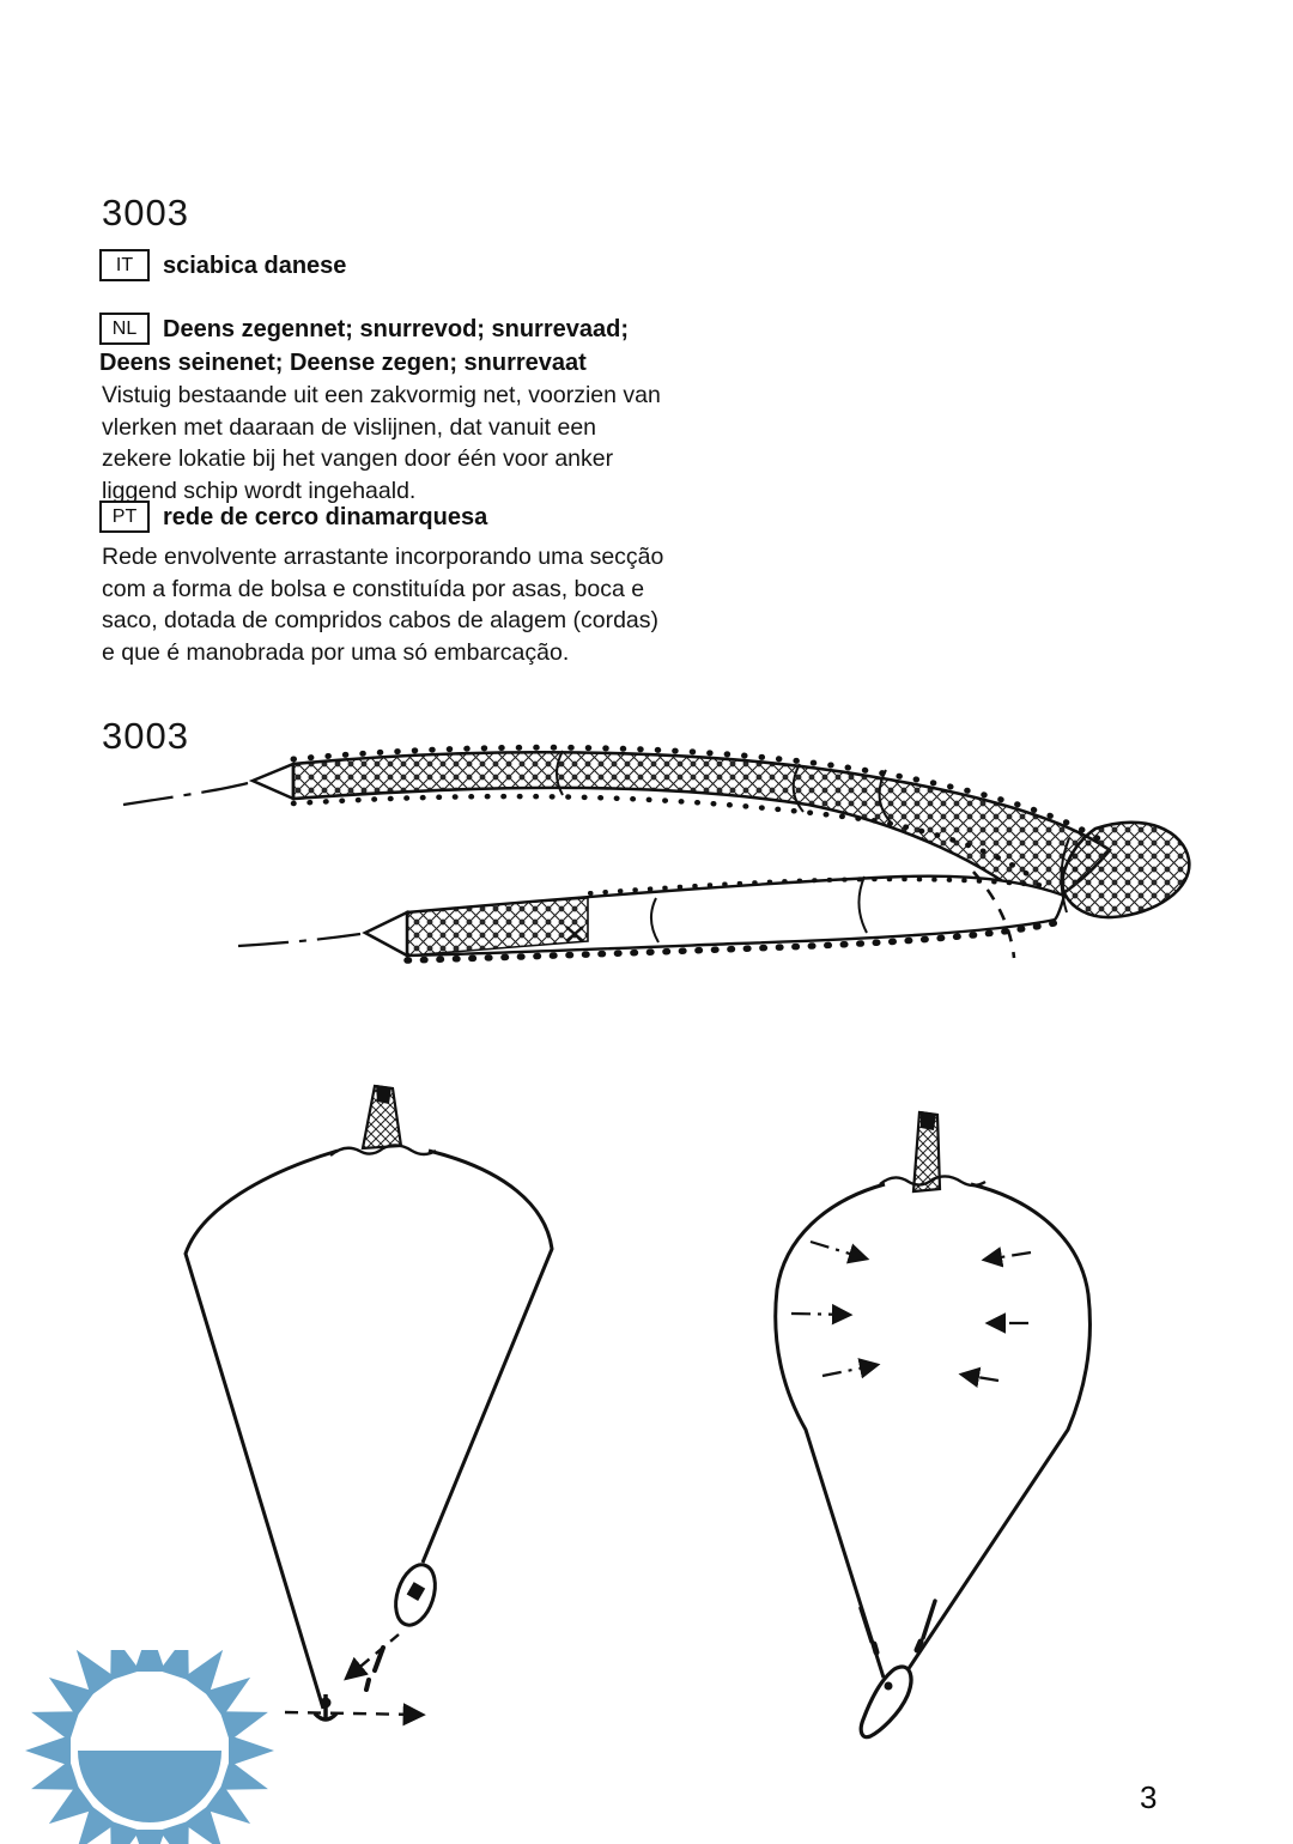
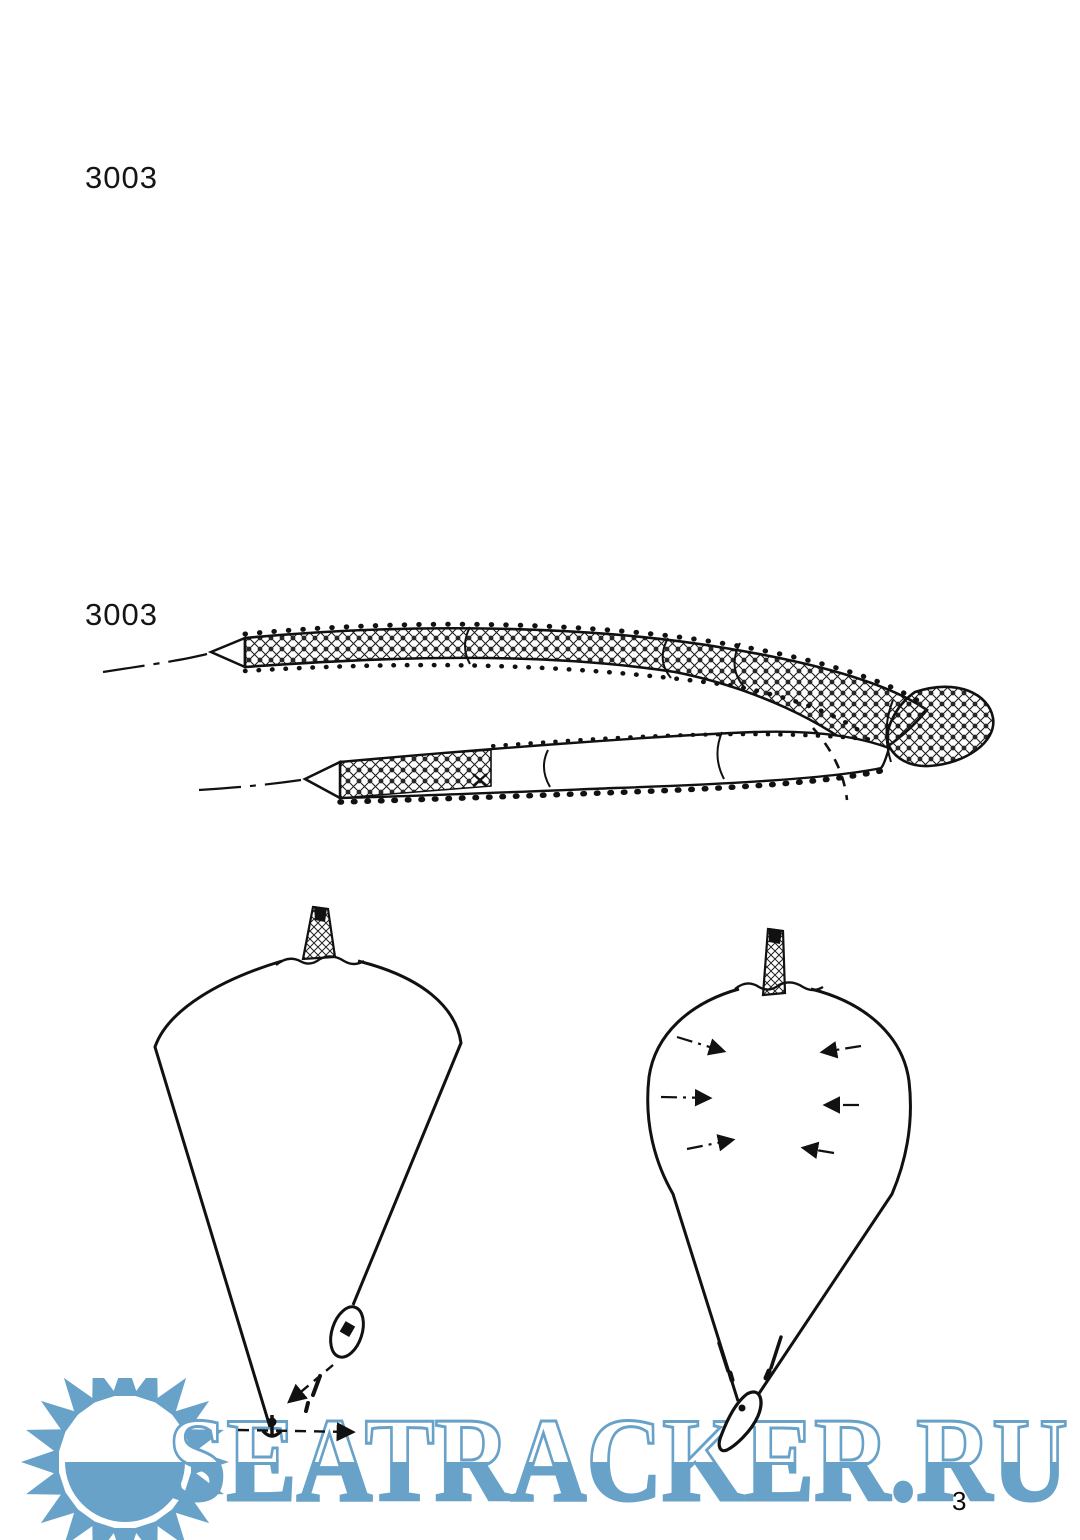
  3003
- IT sciabica danese
- NL Deens zegennet; snurrevod; snurrevaad; Deens seinenet; Deense zegen; snurrevaat
- Vistuig bestaande uit een zakvormig net, voorzien van vlerken met daaraan de vislijnen, dat vanuit een zekere lokatie bij het vangen door één voor anker liggend schip wordt ingehaald.
- PT rede de cerco dinamarquesa
- Rede envolvente arrastante incorporando uma secção com a forma de bolsa e constituída por asas, boca e saco, dotada de compridos cabos de alagem (cordas) e que é manobrada por uma só embarcação.
  3003
+ SEATRACKER.RU
  3
